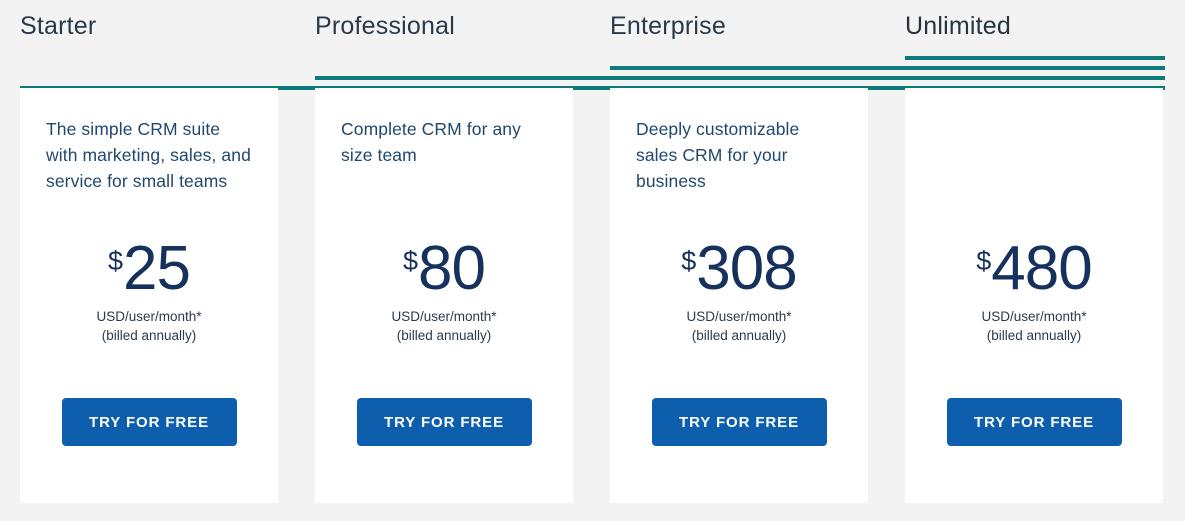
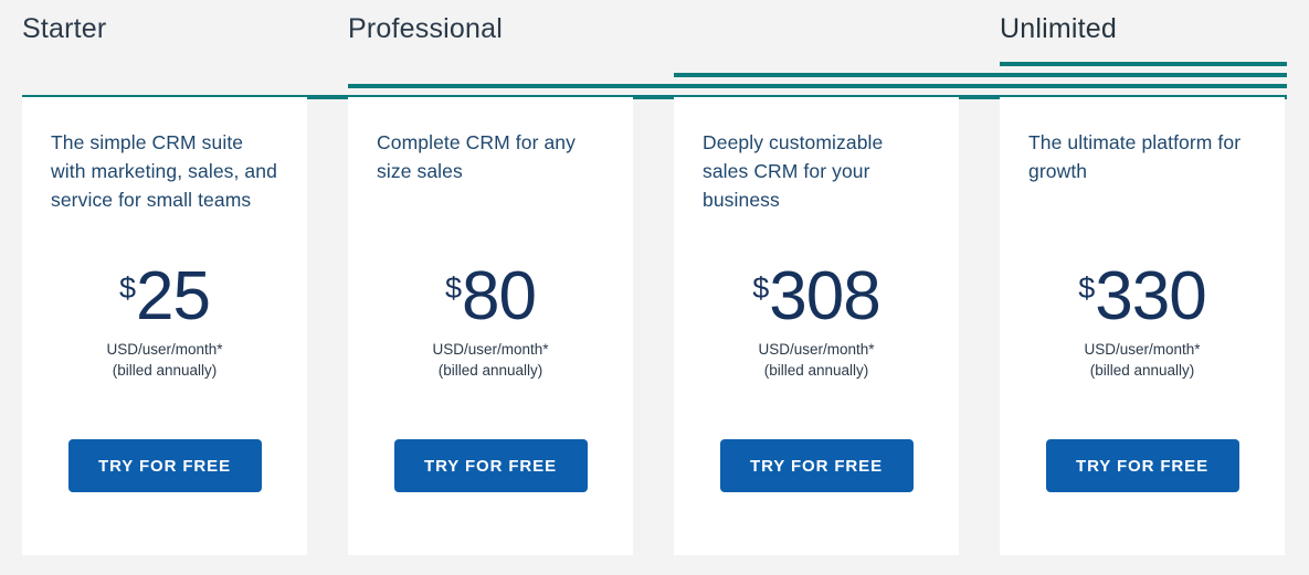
  Starter
  Professional
- Enterprise
  Unlimited
  The simple CRM suite with marketing, sales, and service for small teams
  $
  25
  USD/user/month*
  (billed annually)
  TRY FOR FREE
- Complete CRM for any size team
+ Complete CRM for any size sales
  $
  80
  USD/user/month*
  (billed annually)
  TRY FOR FREE
  Deeply customizable sales CRM for your business
  $
  308
  USD/user/month*
  (billed annually)
  TRY FOR FREE
+ The ultimate platform for growth
  $
- 480
+ 330
  USD/user/month*
  (billed annually)
  TRY FOR FREE
